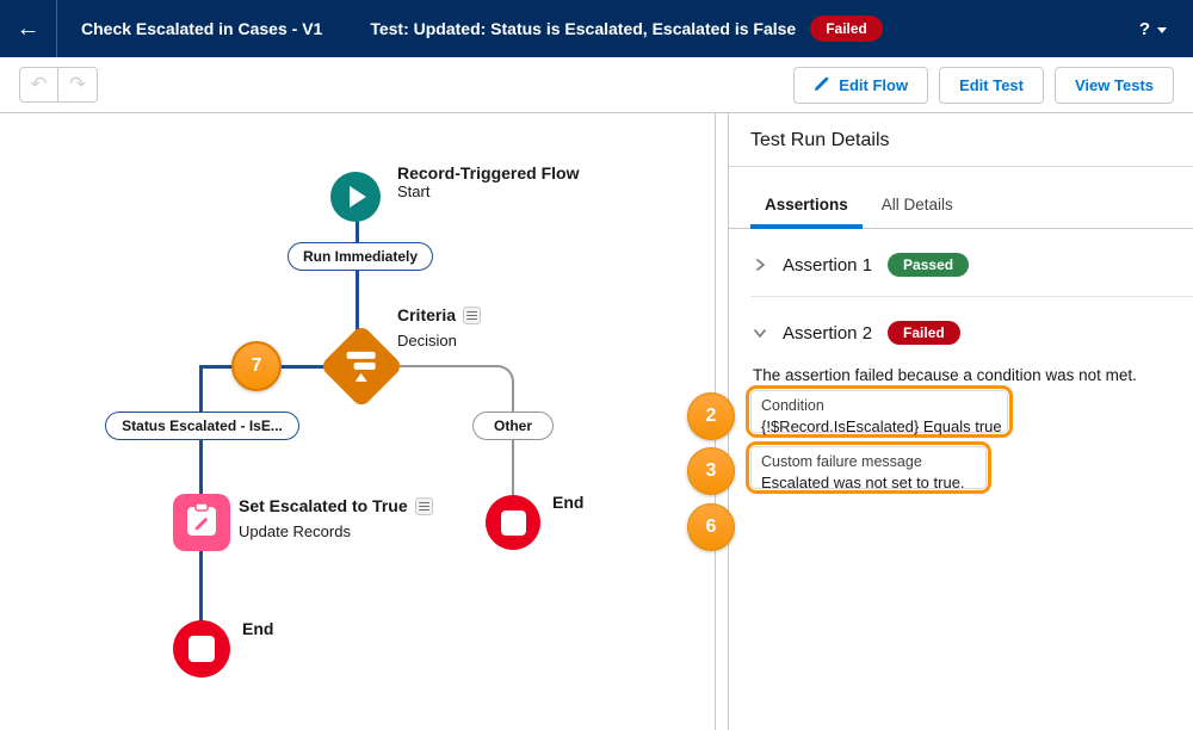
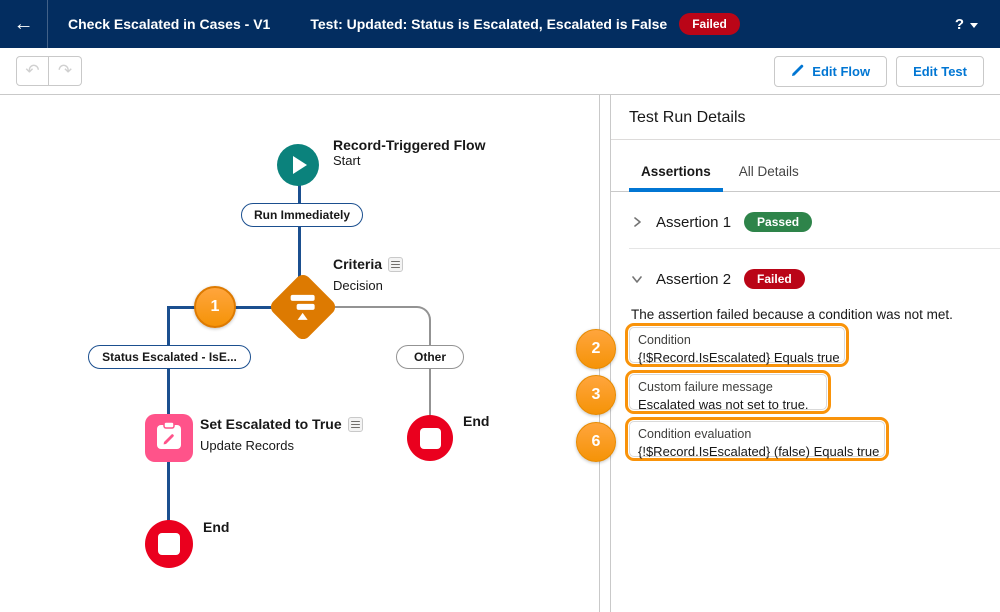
  ←
  Check Escalated in Cases - V1
  Test: Updated: Status is Escalated, Escalated is False
  Failed
  ?
  ↶
  ↷
  Edit Flow
  Edit Test
- View Tests
  Record-Triggered Flow
  Start
  Run Immediately
  Criteria
  Decision
- 7
+ 1
  Status Escalated - IsE...
  Other
  Set Escalated to True
  Update Records
  End
  End
  Test Run Details
  Assertions
  All Details
  Assertion 1
  Passed
  Assertion 2
  Failed
  The assertion failed because a condition was not met.
  Condition
  {!$Record.IsEscalated} Equals true
  Custom failure message
  Escalated was not set to true.
+ Condition evaluation
+ {!$Record.IsEscalated} (false) Equals true
  2
  3
  6
